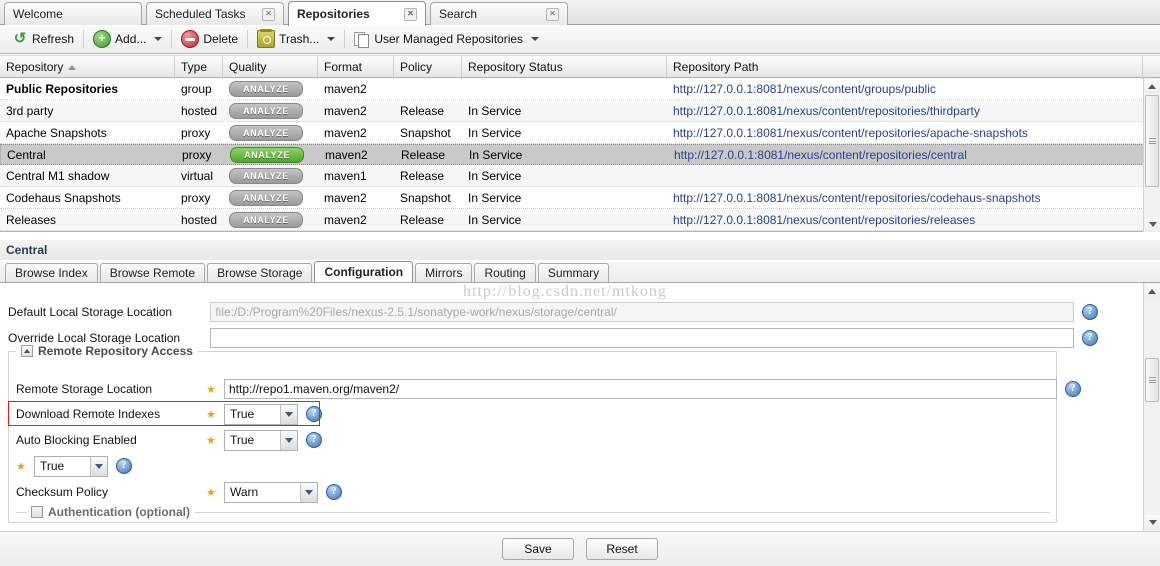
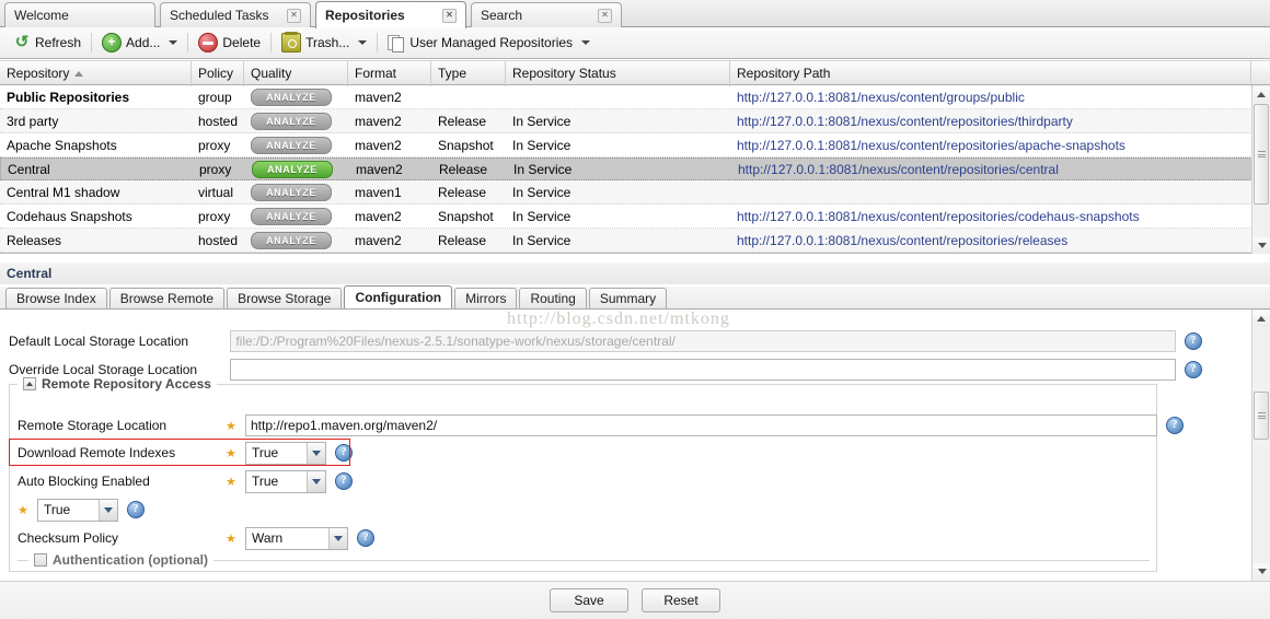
  Welcome
  Scheduled Tasks
  ✕
  Repositories
  ✕
  Search
  ✕
  ↺
  Refresh
  +
  Add...
  Delete
  Trash...
  User Managed Repositories
  Repository
- Type
+ Policy
  Quality
  Format
- Policy
+ Type
  Repository Status
  Repository Path
  Public Repositories
  group
  ANALYZE
  maven2
  http://127.0.0.1:8081/nexus/content/groups/public
  3rd party
  hosted
  ANALYZE
  maven2
  Release
  In Service
  http://127.0.0.1:8081/nexus/content/repositories/thirdparty
  Apache Snapshots
  proxy
  ANALYZE
  maven2
  Snapshot
  In Service
  http://127.0.0.1:8081/nexus/content/repositories/apache-snapshots
  Central
  proxy
  ANALYZE
  maven2
  Release
  In Service
  http://127.0.0.1:8081/nexus/content/repositories/central
  Central M1 shadow
  virtual
  ANALYZE
  maven1
  Release
  In Service
  Codehaus Snapshots
  proxy
  ANALYZE
  maven2
  Snapshot
  In Service
  http://127.0.0.1:8081/nexus/content/repositories/codehaus-snapshots
  Releases
  hosted
  ANALYZE
  maven2
  Release
  In Service
  http://127.0.0.1:8081/nexus/content/repositories/releases
  Central
  Browse Index
  Browse Remote
  Browse Storage
  Configuration
  Mirrors
  Routing
  Summary
  Default Local Storage Location
  file:/D:/Program%20Files/nexus-2.5.1/sonatype-work/nexus/storage/central/
  ?
  Override Local Storage Location
  ?
  Remote Repository Access
  Remote Storage Location
  ★
  http://repo1.maven.org/maven2/
  ?
  Download Remote Indexes
  ★
  True
  ?
  Auto Blocking Enabled
  ★
  True
  ?
  ★
  True
  ?
  Checksum Policy
  ★
  Warn
  ?
  Authentication (optional)
  http://blog.csdn.net/mtkong
  Save
  Reset
